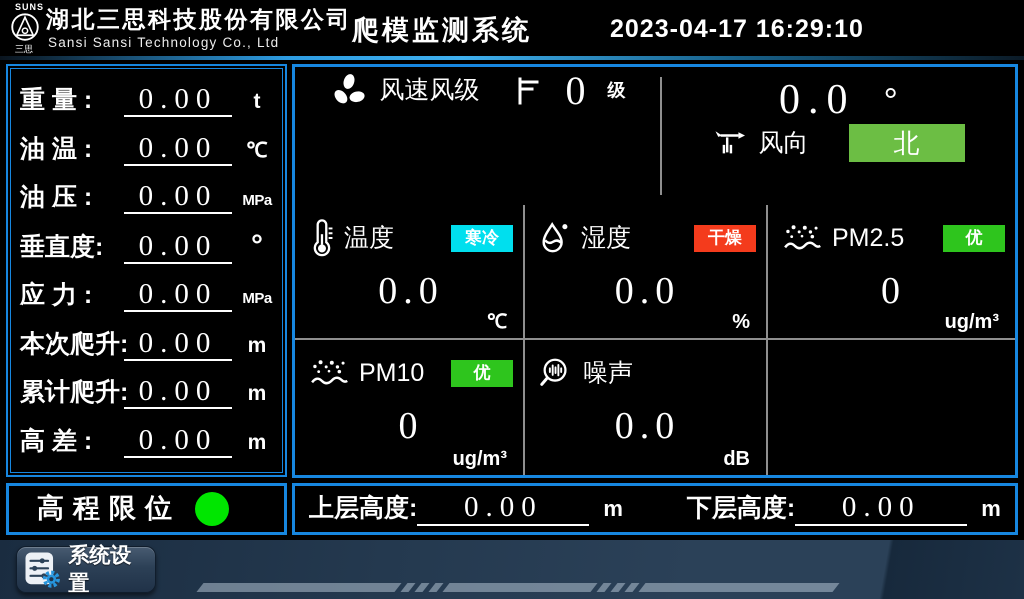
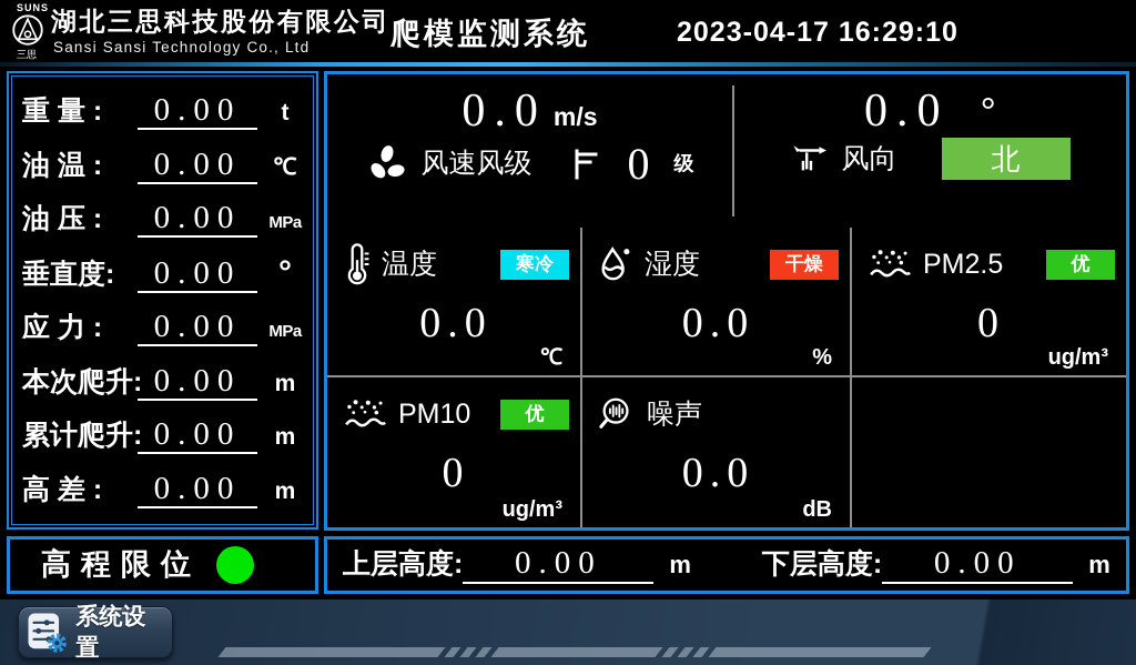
  SUNS
  三思
  湖北三思科技股份有限公司
  Sansi Sansi Technology Co., Ltd
  爬模监测系统
  2023-04-17 16:29:10
  重 量 :
  0.00
  t
  油 温 :
  0.00
  ℃
  油 压 :
  0.00
  MPa
  垂直度:
  0.00
  °
  应 力 :
  0.00
  MPa
  本次爬升
  0.00
  m
  累计爬升
  0.00
  m
  高 差 :
  0.00
  m
+ 0.0 m/s
  风速风级
  0
  级
  0.0 °
  风向
  北
  温度
  寒冷
  0.0
  ℃
  湿度
  干燥
  0.0
  %
  PM2.5
  优
  0
  ug/m³
  PM10
  优
  0
  ug/m³
  噪声
  0.0
  dB
  高程限位
  上层高度:
  0.00
  m
  下层高度:
  0.00
  m
  系统设置
